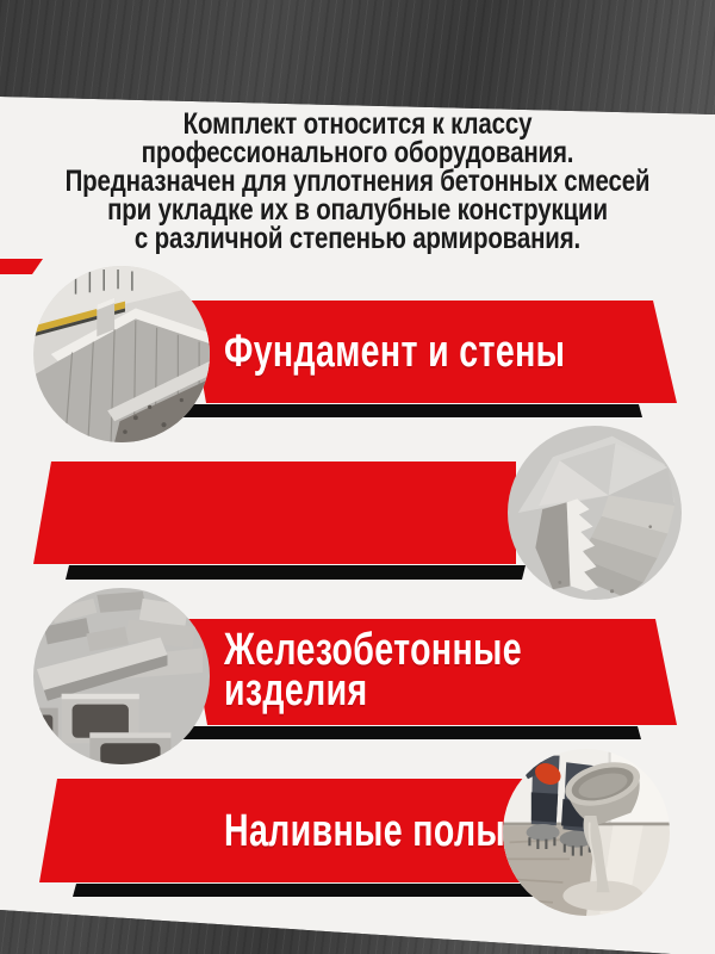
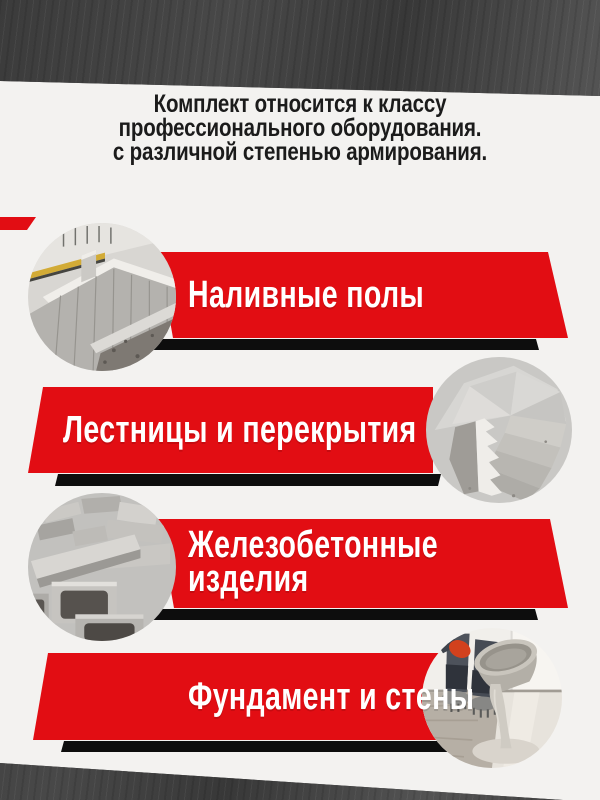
- Фундамент и стены
+ Наливные полы
+ Лестницы и перекрытия
  Железобетонные
  изделия
- Наливные полы
+ Фундамент и стены
  Комплект относится к классу
  профессионального оборудования.
- Предназначен для уплотнения бетонных смесей
- при укладке их в опалубные конструкции
  с различной степенью армирования.
